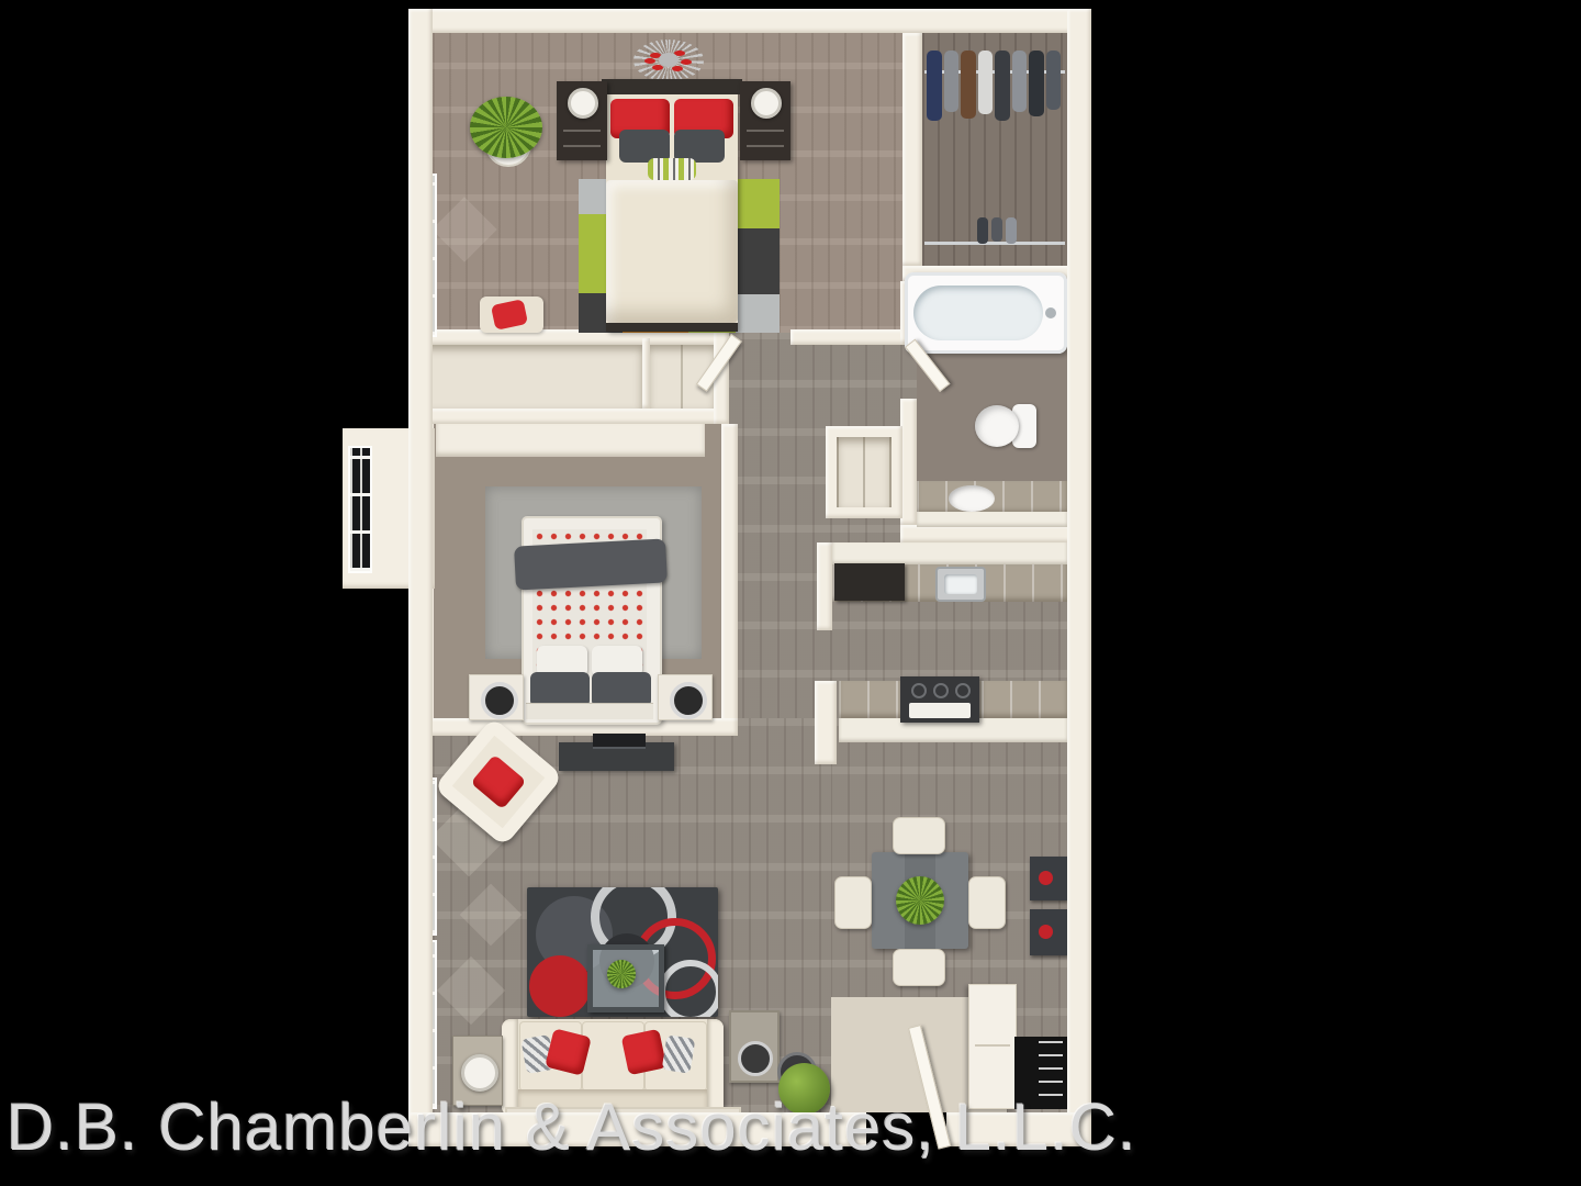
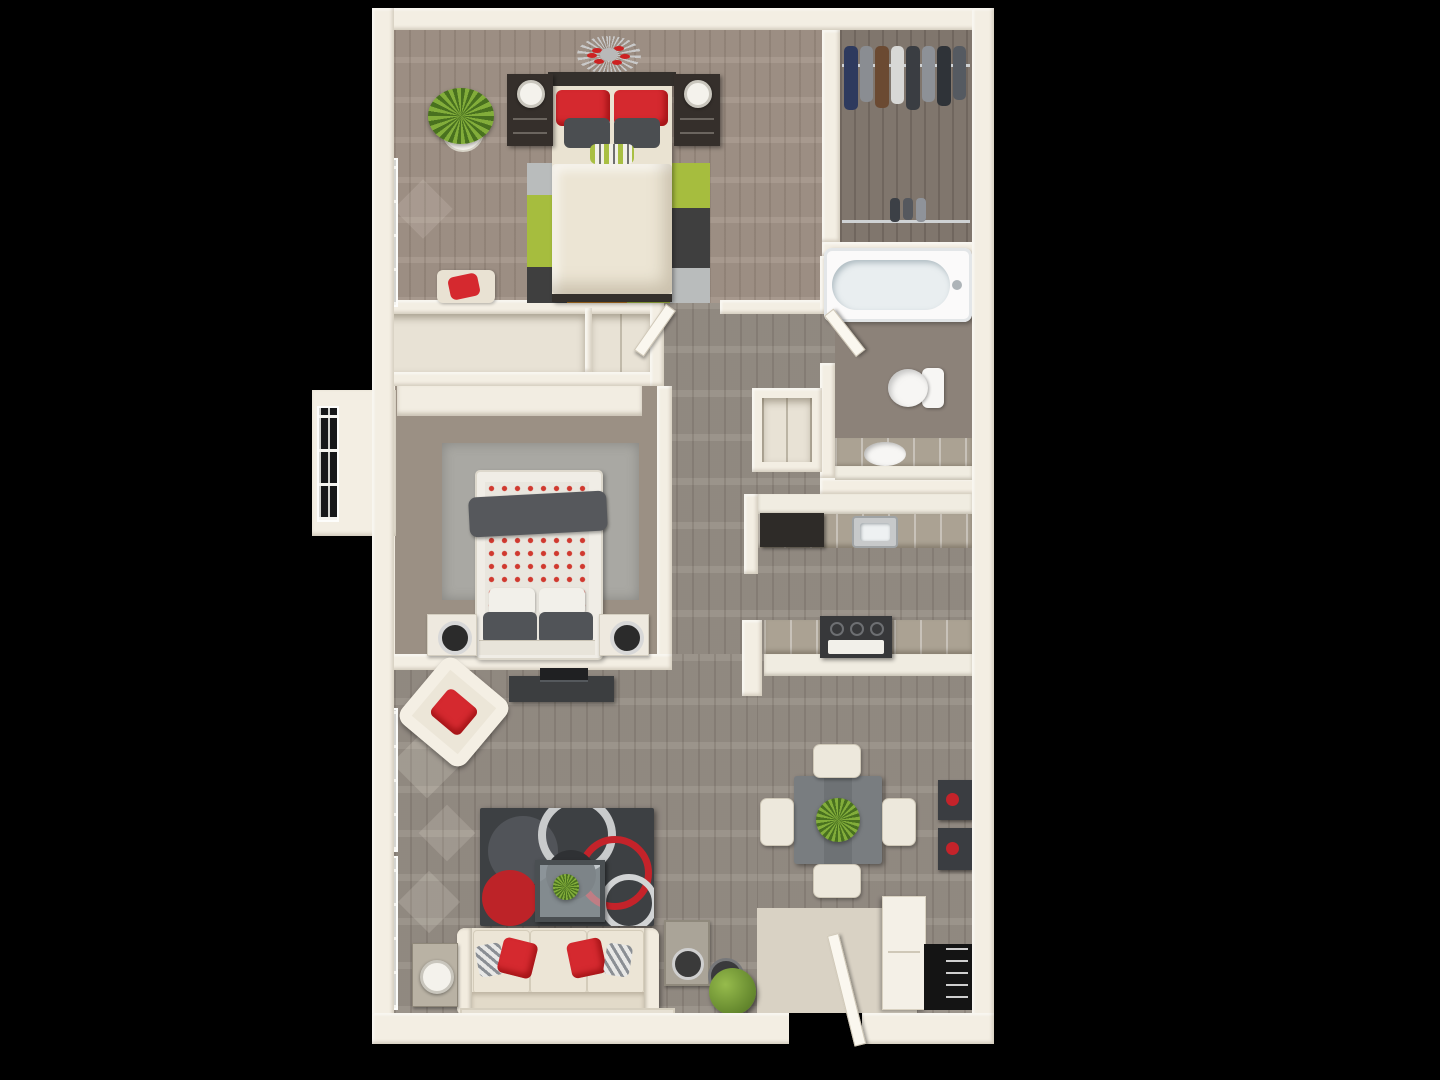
- D.B. Chamberlin & Associates, L.L.C.
